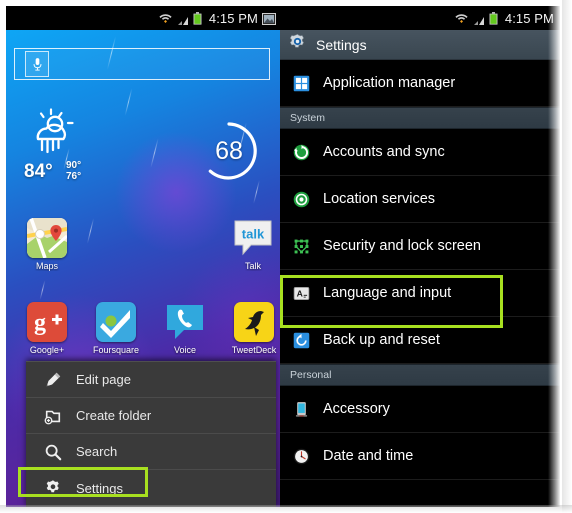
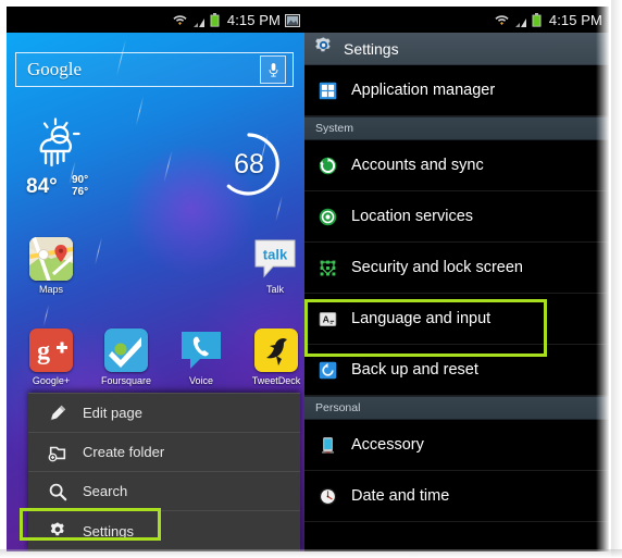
  4:15 PM
+ Google
  84°
  90°
  76°
  68
  Maps
  talk
  Talk
  g
  Google+
  Foursquare
  Voice
  TweetDeck
  Edit page
  Create folder
  Search
  Settings
  4:15 P
  Settings
  Application manager
  System
  Accounts and sync
  Location services
  Security and lock screen
  A
  Language and input
  Back up and reset
  Personal
  Accessory
  Date and time
